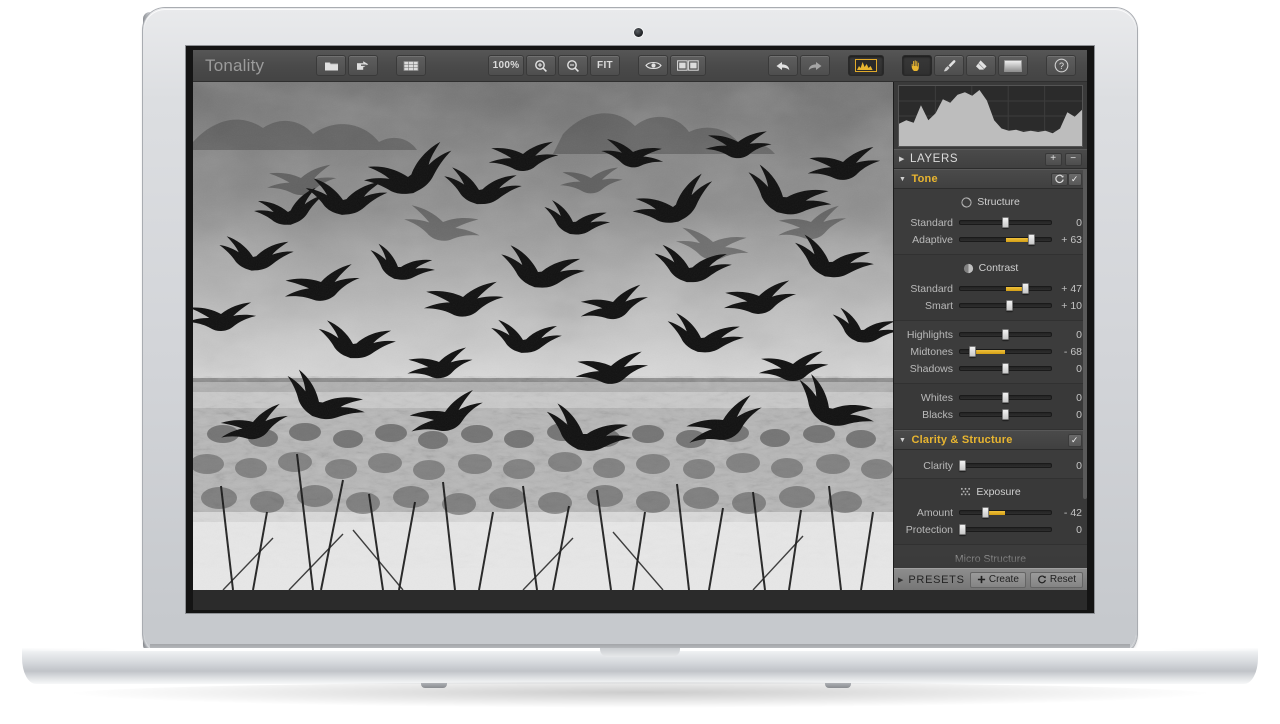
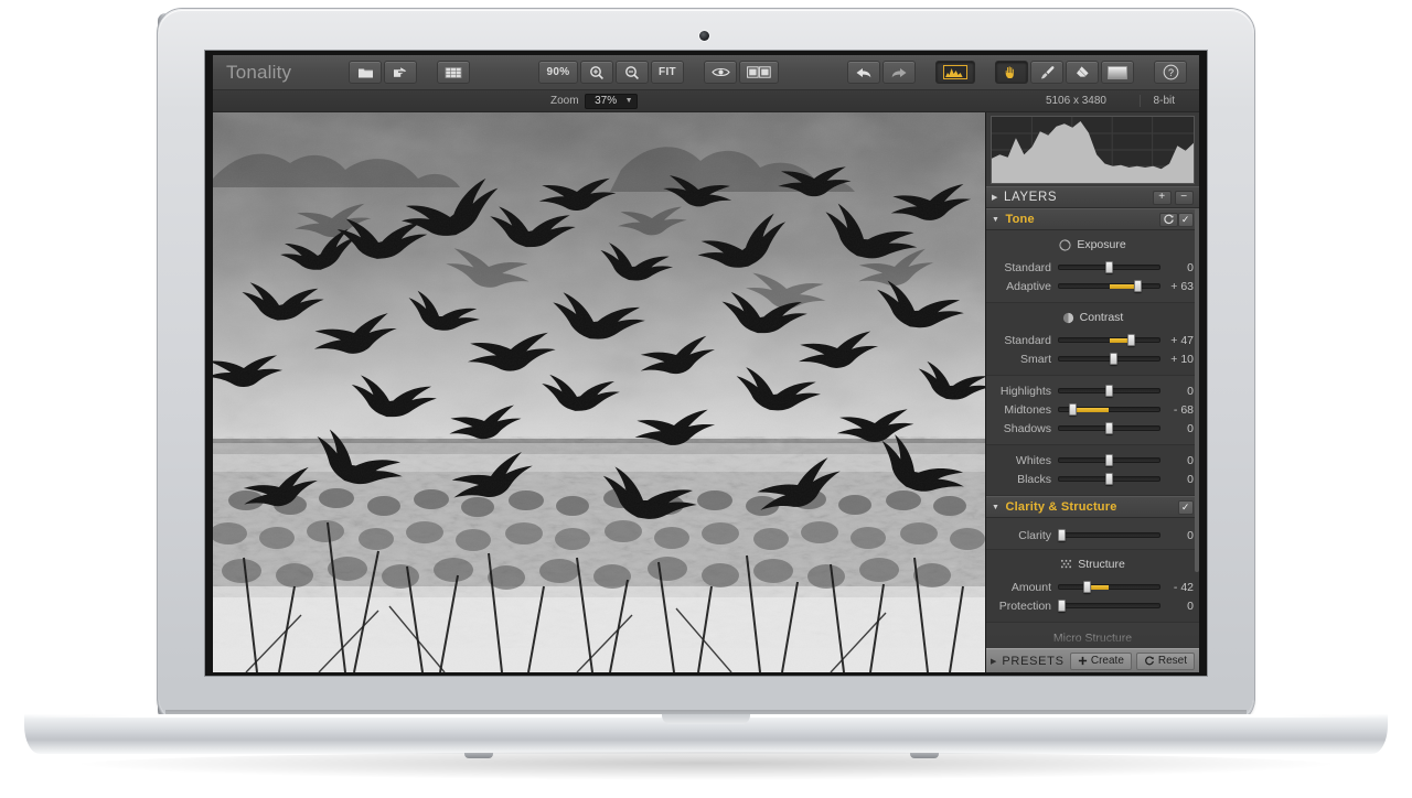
  Tonality
- 100%
+ 90%
  FIT
  ?
+ Zoom
+ 37%
+ 5106 x 3480
+ 8-bit
  LAYERS
  +
  −
  Tone
  ✓
- Structure
+ Exposure
  Standard
  0
  Adaptive
  + 63
  Contrast
  Standard
  + 47
  Smart
  + 10
  Highlights
  0
  Midtones
  - 68
  Shadows
  0
  Whites
  0
  Blacks
  0
  Clarity & Structure
  ✓
  Clarity
  0
- Exposure
+ Structure
  Amount
  - 42
  Protection
  0
  PRESETS
  Create
  Reset
